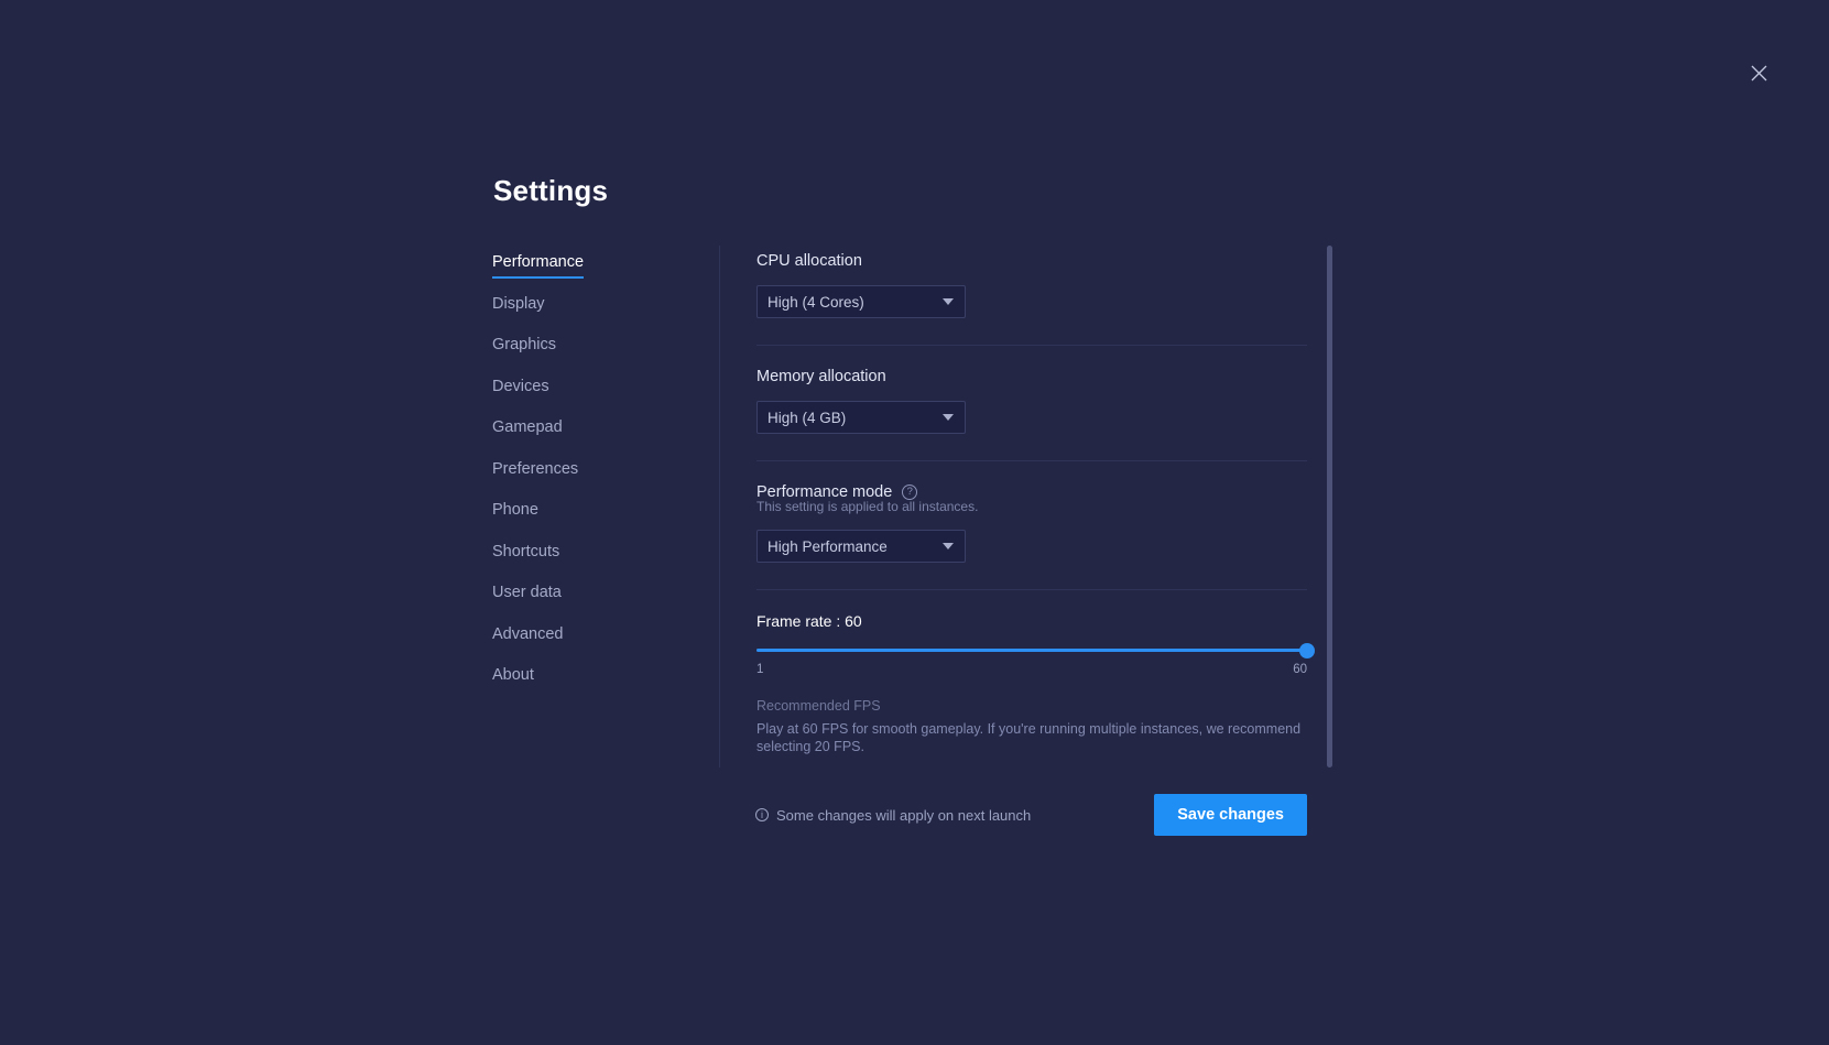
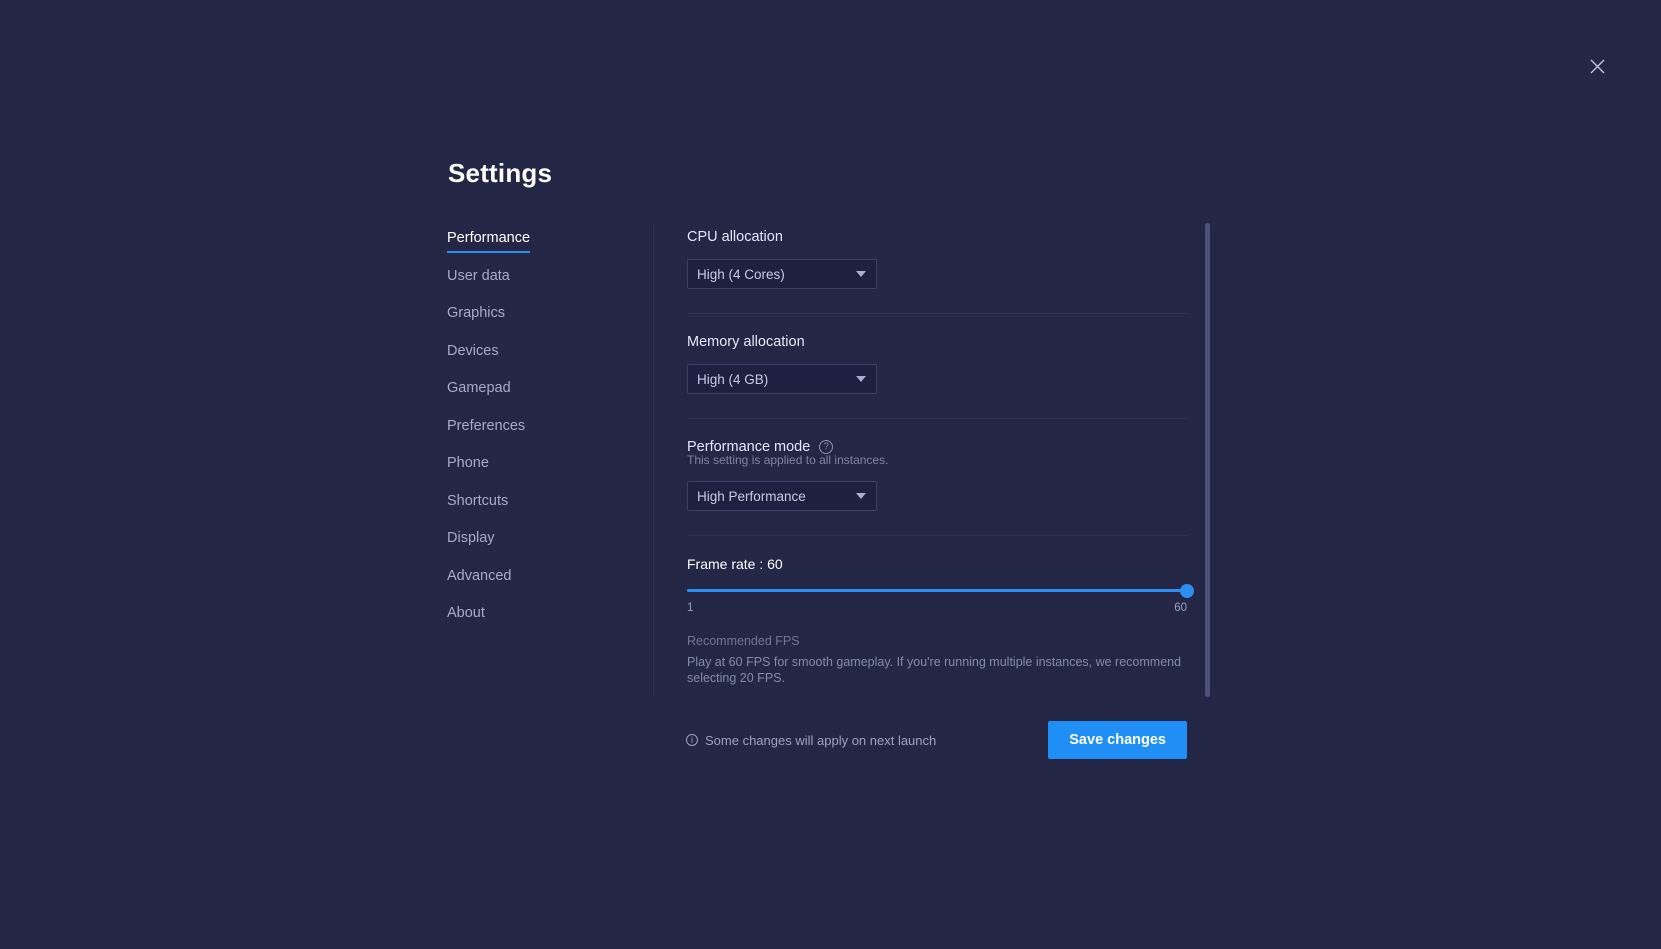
  Settings
  Performance
- Display
+ User data
  Graphics
  Devices
  Gamepad
  Preferences
  Phone
  Shortcuts
- User data
+ Display
  Advanced
  About
  CPU allocation
  High (4 Cores)
  Memory allocation
  High (4 GB)
  Performance mode
  ?
  This setting is applied to all instances.
  High Performance
  Frame rate : 60
  1
  60
  Recommended FPS
  Play at 60 FPS for smooth gameplay. If you're running multiple instances, we recommend selecting 20 FPS.
  i
  Some changes will apply on next launch
  Save changes
